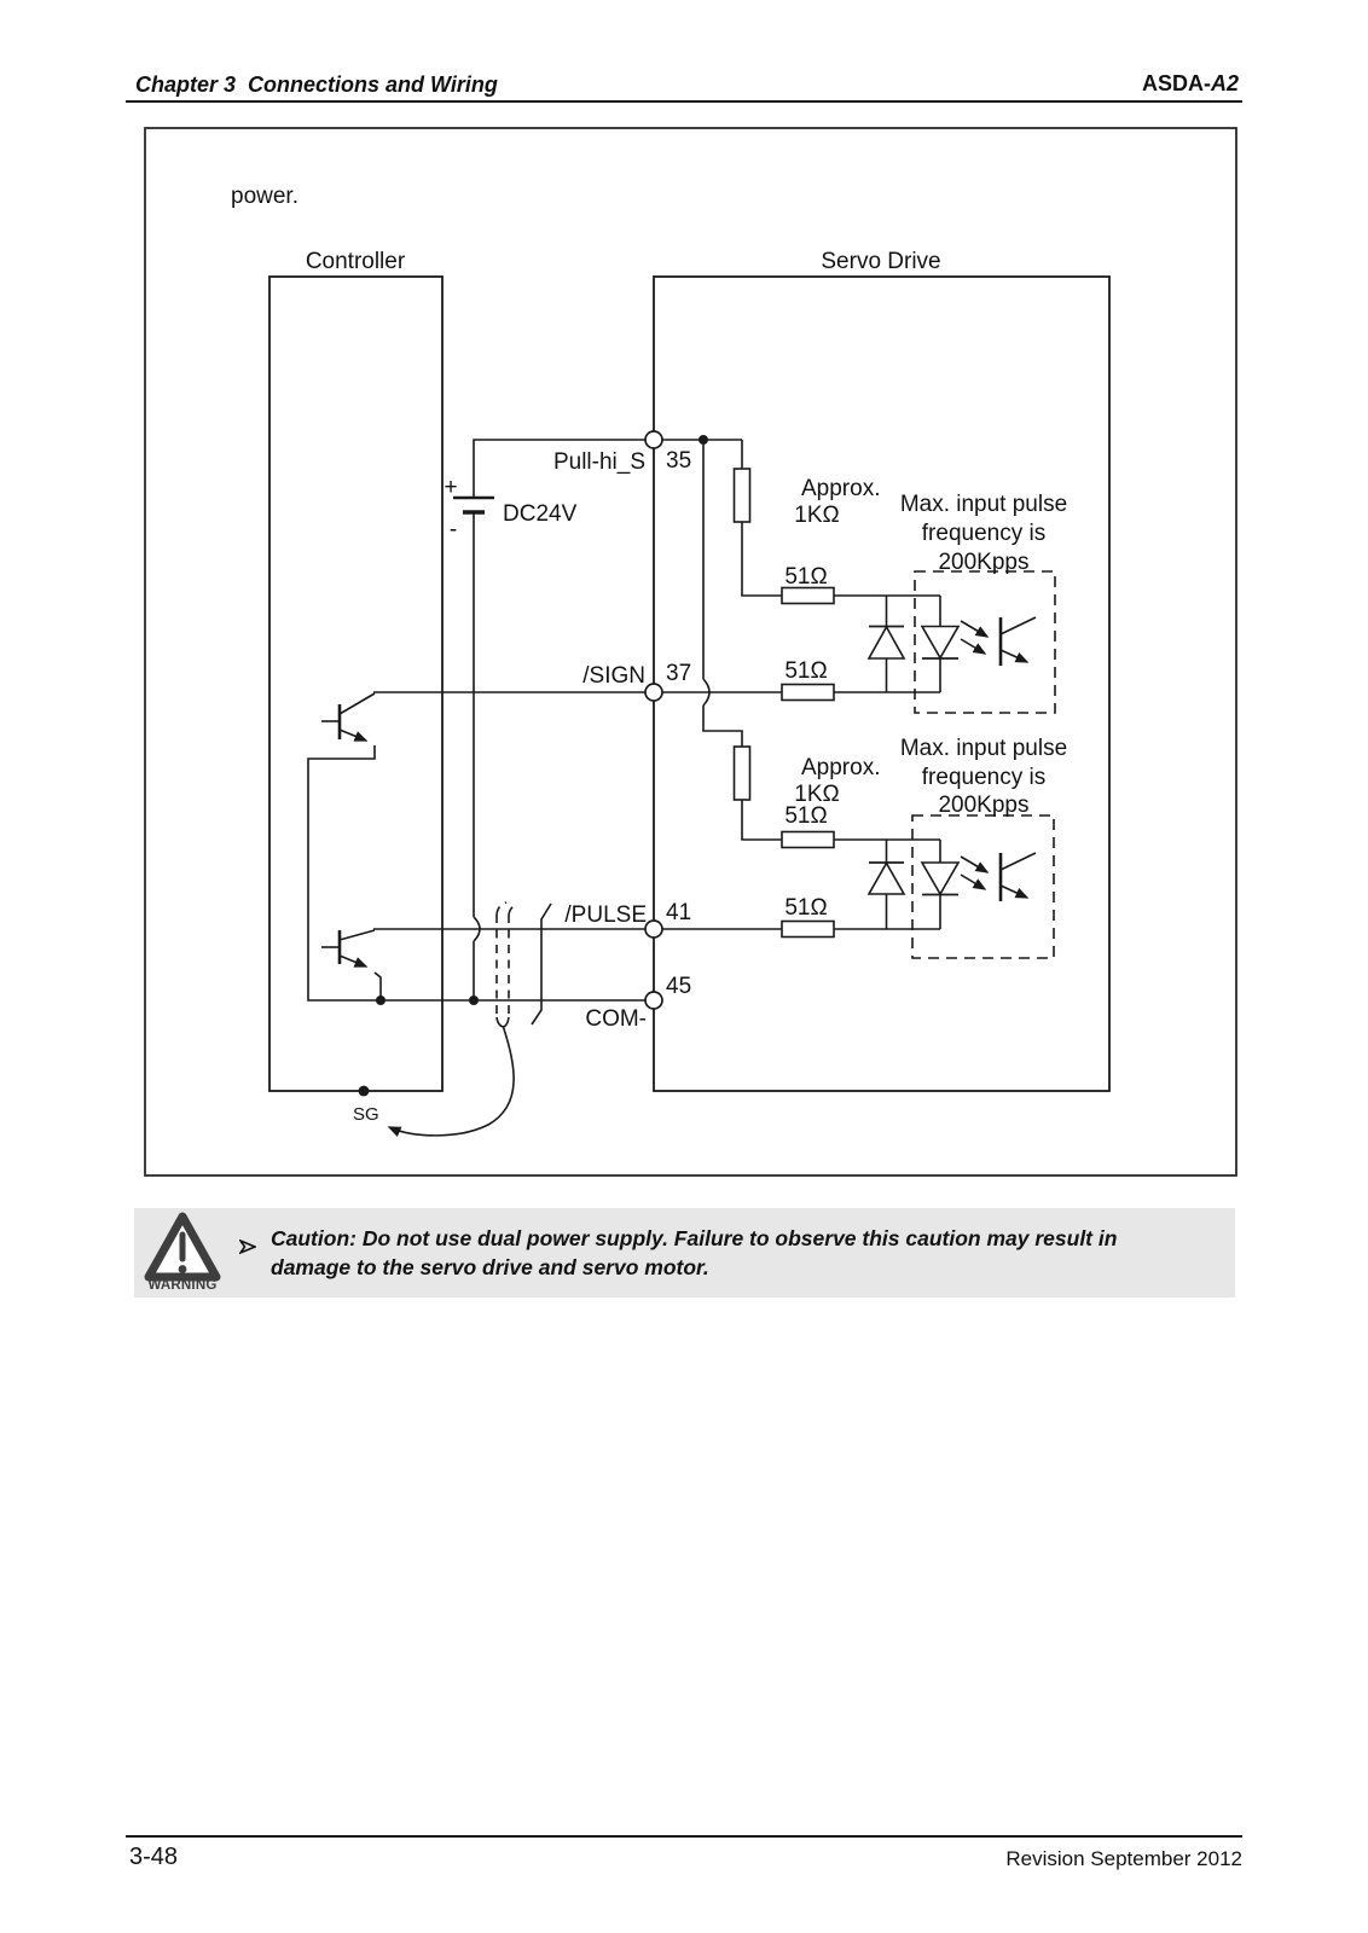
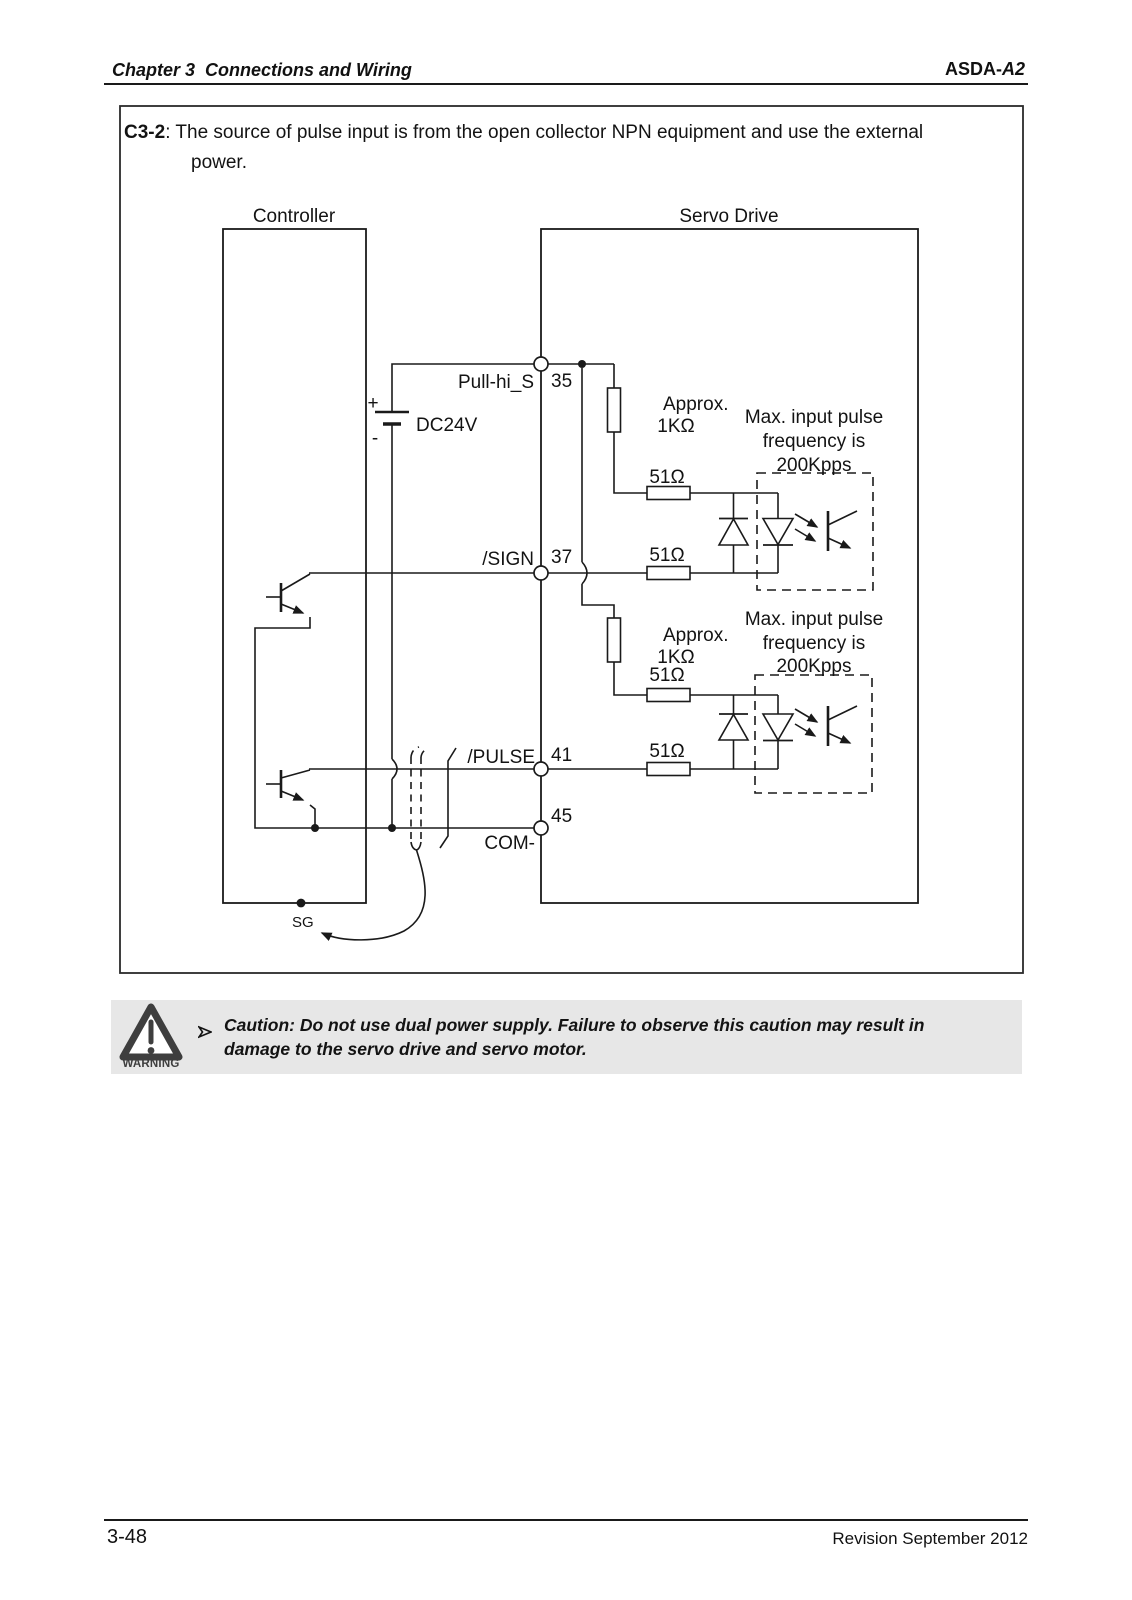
  Chapter 3 Connections and Wiring
  ASDA-A2
+ C3-2: The source of pulse input is from the open collector NPN equipment and use the external
  power.
  Controller
  Servo Drive
  +
  -
  DC24V
  Approx.
  1KΩ
  Approx.
  1KΩ
  51Ω
  51Ω
  51Ω
  51Ω
  Max. input pulse
  frequency is
  200Kpps
  Max. input pulse
  frequency is
  200Kpps
  Pull-hi_S
  35
  /SIGN
  37
  /PULSE
  41
  45
  COM-
  SG
  WARNING
  Caution: Do not use dual power supply. Failure to observe this caution may result in
  damage to the servo drive and servo motor.
  3-48
  Revision September 2012
